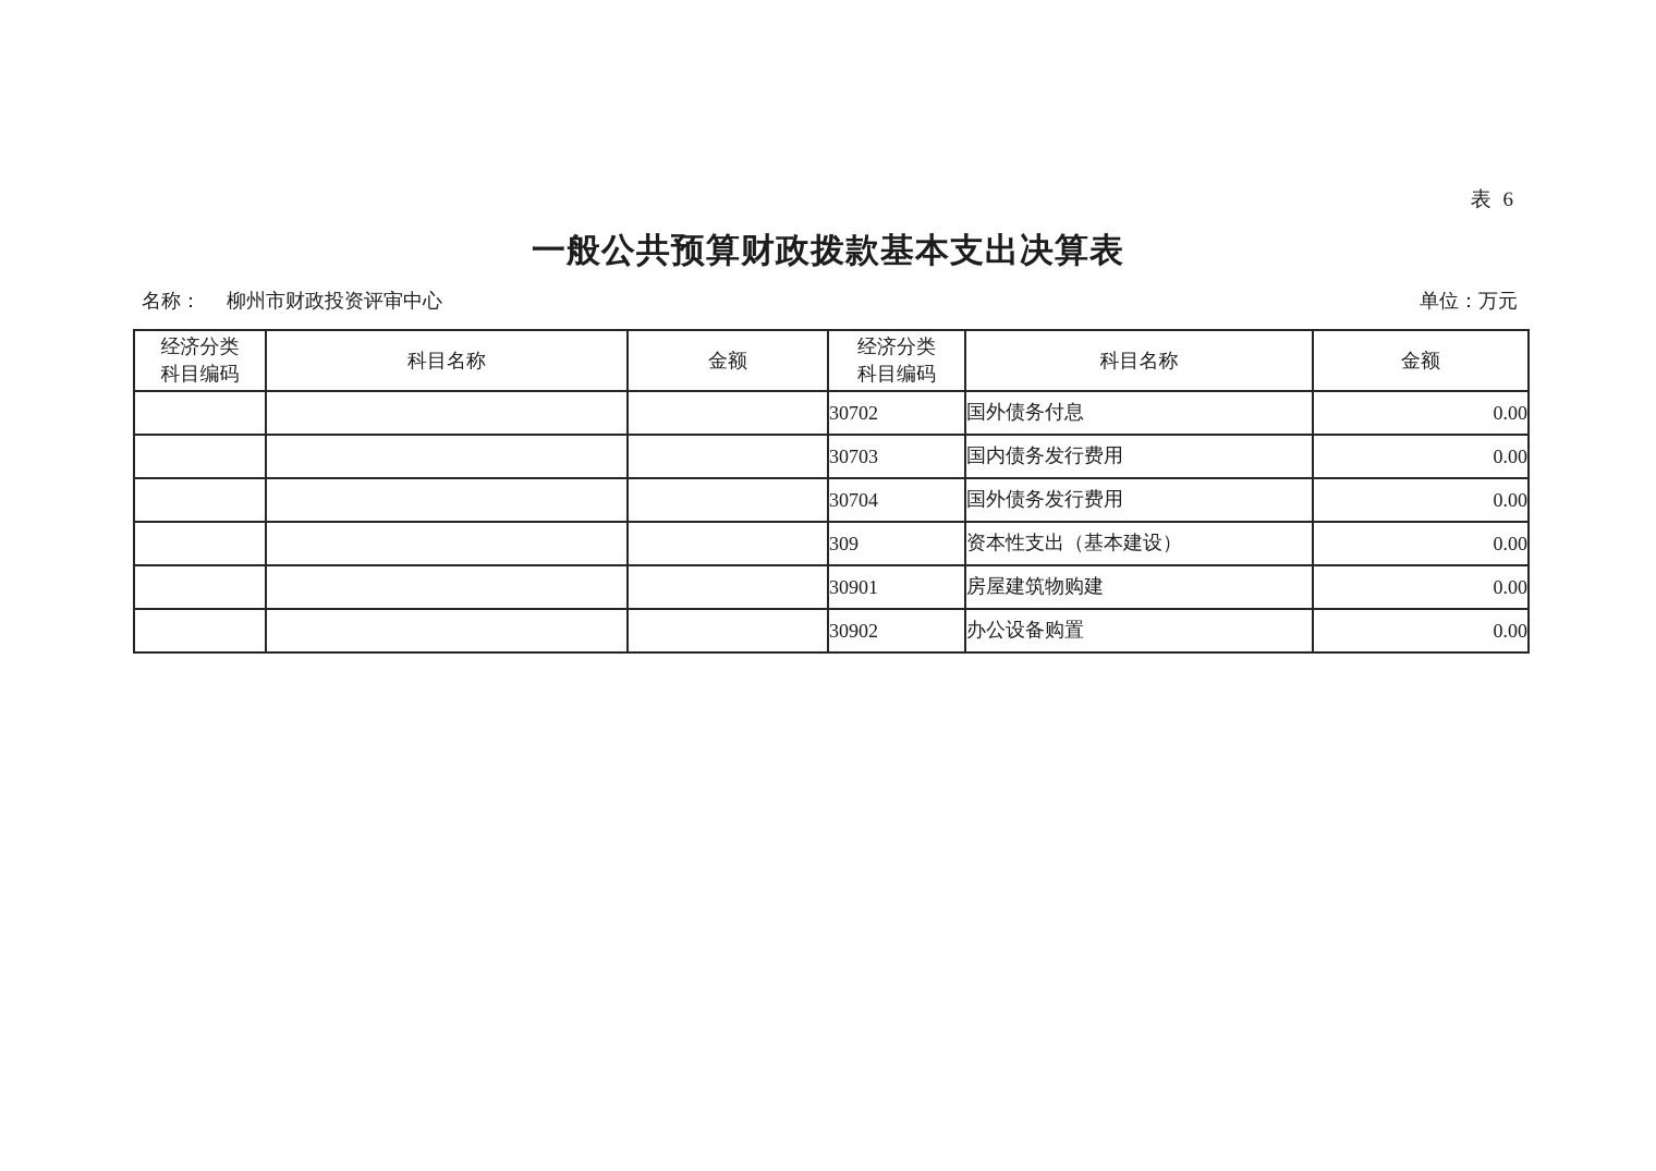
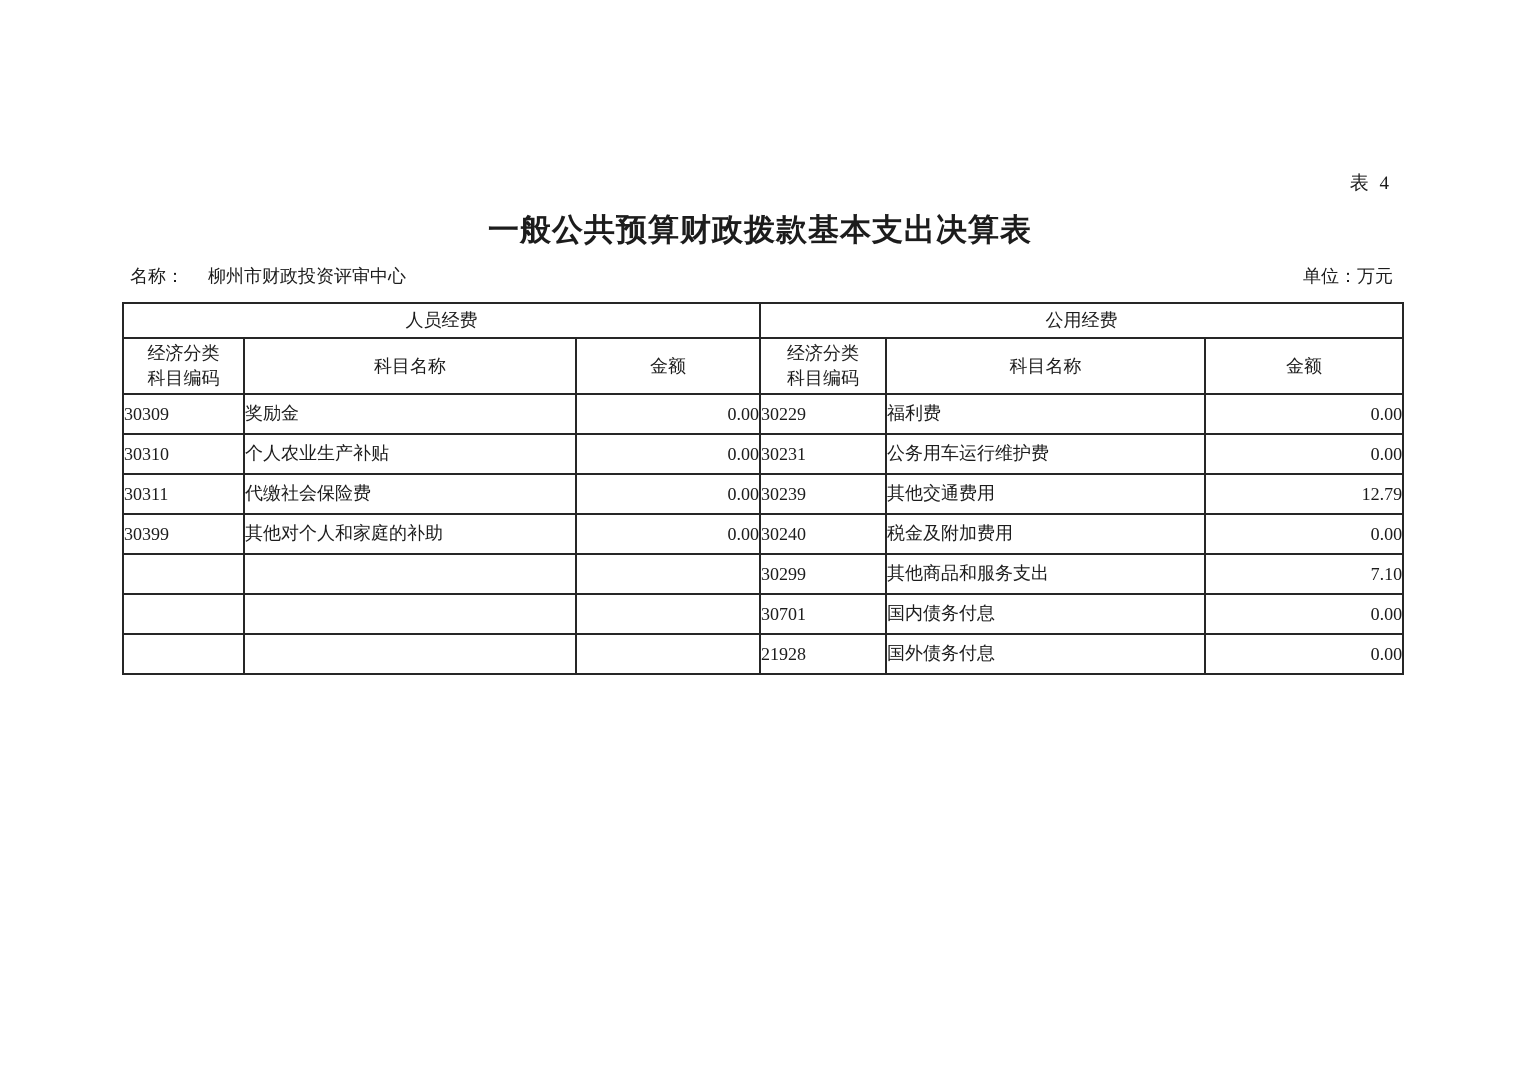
- 表 6
+ 表 4
  一般公共预算财政拨款基本支出决算表
  名称： 柳州市财政投资评审中心
  单位：万元
+ 人员经费	公用经费
  经济分类 科目编码	科目名称	金额	经济分类 科目编码	科目名称	金额
+ 30309	奖励金	0.00	30229	福利费	0.00
+ 30310	个人农业生产补贴	0.00	30231	公务用车运行维护费	0.00
+ 30311	代缴社会保险费	0.00	30239	其他交通费用	12.79
+ 30399	其他对个人和家庭的补助	0.00	30240	税金及附加费用	0.00
+ 			30299	其他商品和服务支出	7.10
+ 			30701	国内债务付息	0.00
- 			30702	国外债务付息	0.00
+ 			21928	国外债务付息	0.00
- 			30703	国内债务发行费用	0.00
- 			30704	国外债务发行费用	0.00
- 			309	资本性支出（基本建设）	0.00
- 			30901	房屋建筑物购建	0.00
- 			30902	办公设备购置	0.00
